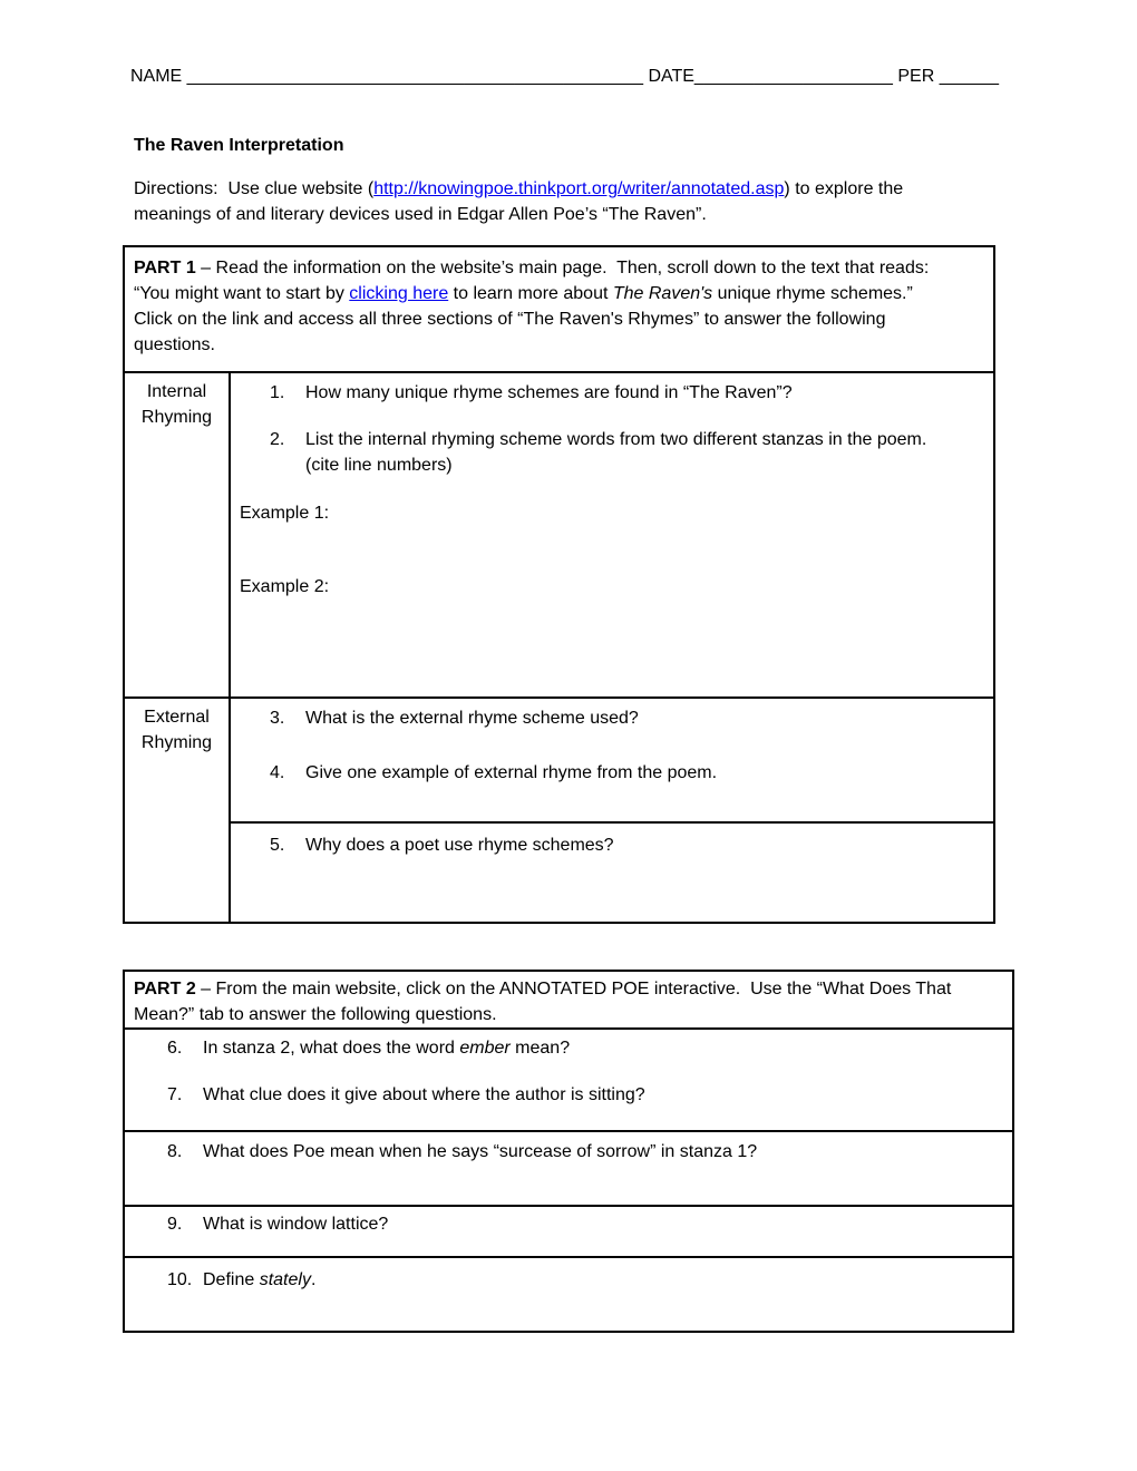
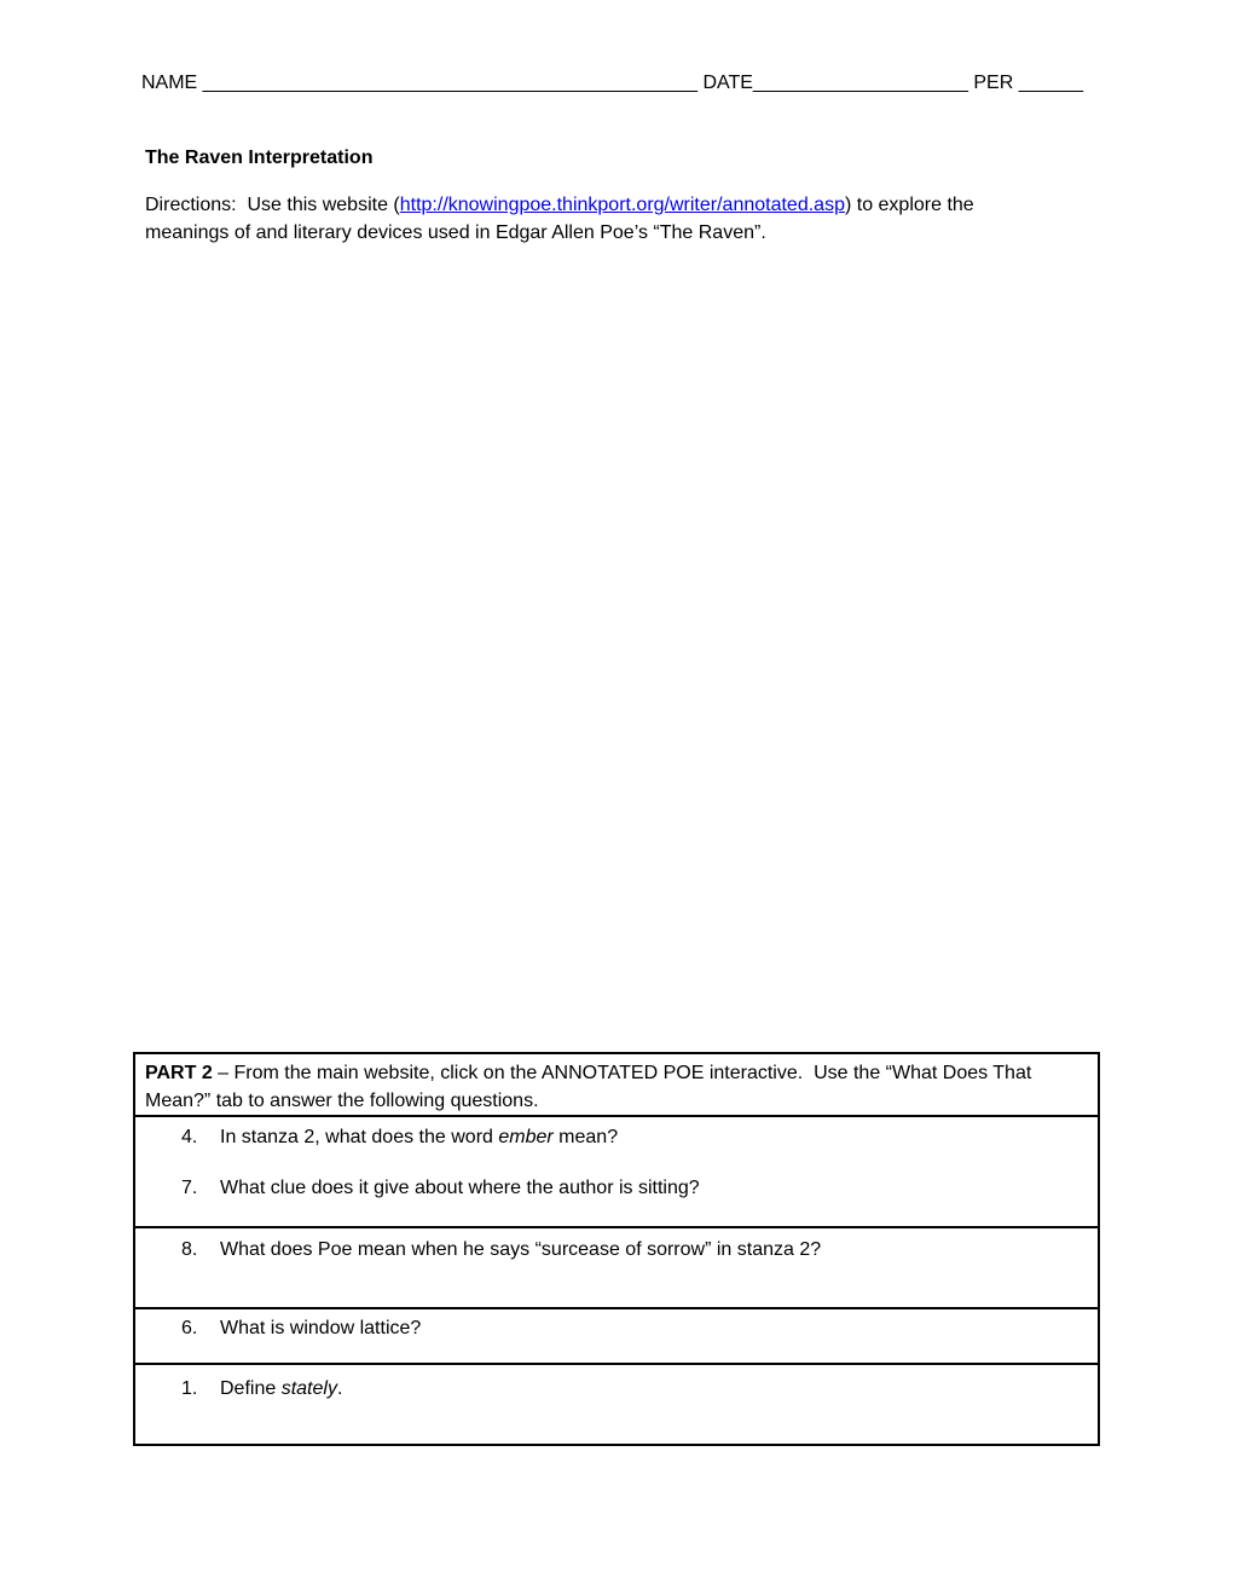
  NAME ______________________________________________ DATE____________________ PER ______
  The Raven Interpretation
- Directions: Use clue website (http://knowingpoe.thinkport.org/writer/annotated.asp) to explore the
+ Directions: Use this website (http://knowingpoe.thinkport.org/writer/annotated.asp) to explore the
  meanings of and literary devices used in Edgar Allen Poe’s “The Raven”.
- PART 1 – Read the information on the website’s main page. Then, scroll down to the text that reads: “You might want to start by clicking here to learn more about The Raven's unique rhyme schemes.” Click on the link and access all three sections of “The Raven's Rhymes” to answer the following questions.
- Internal Rhyming	1. How many unique rhyme schemes are found in “The Raven”? 2. List the internal rhyming scheme words from two different stanzas in the poem. (cite line numbers) Example 1: Example 2:
- External Rhyming	3. What is the external rhyme scheme used? 4. Give one example of external rhyme from the poem.
- 5. Why does a poet use rhyme schemes?
  PART 2 – From the main website, click on the ANNOTATED POE interactive. Use the “What Does That Mean?” tab to answer the following questions.
- 6. In stanza 2, what does the word ember mean? 7. What clue does it give about where the author is sitting?
+ 4. In stanza 2, what does the word ember mean? 7. What clue does it give about where the author is sitting?
- 8. What does Poe mean when he says “surcease of sorrow” in stanza 1?
+ 8. What does Poe mean when he says “surcease of sorrow” in stanza 2?
- 9. What is window lattice?
+ 6. What is window lattice?
- 10. Define stately.
+ 1. Define stately.
